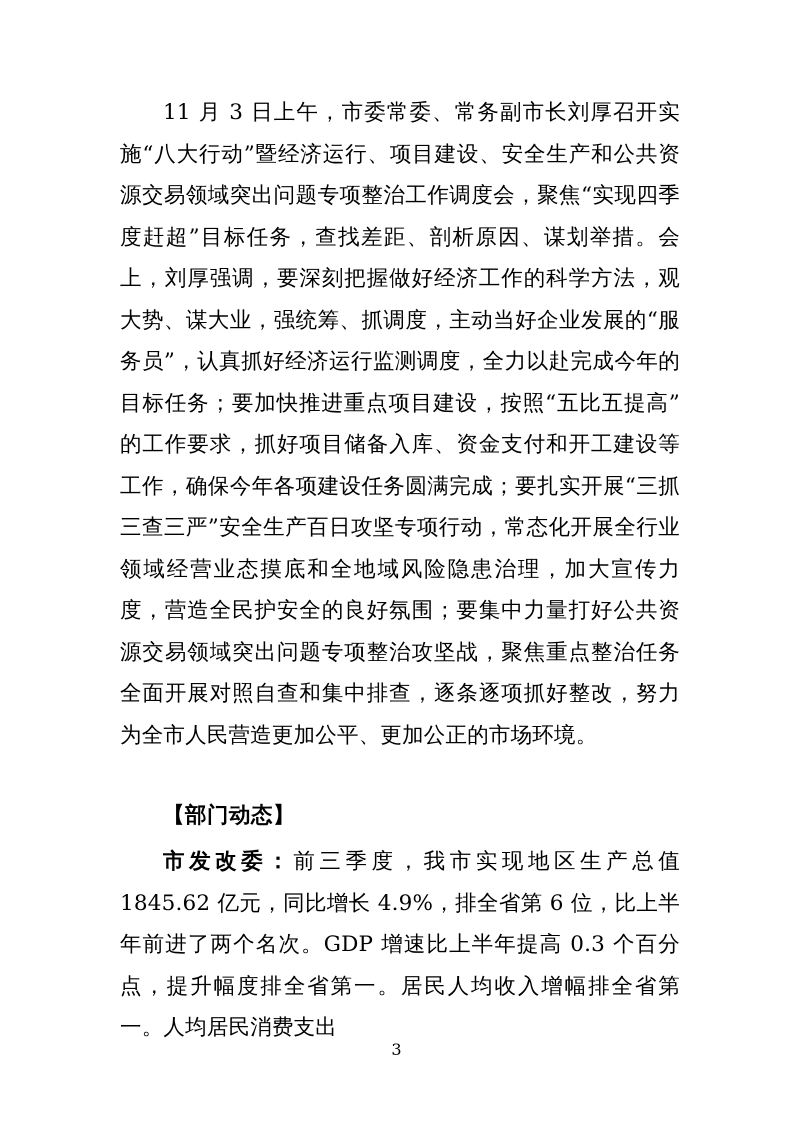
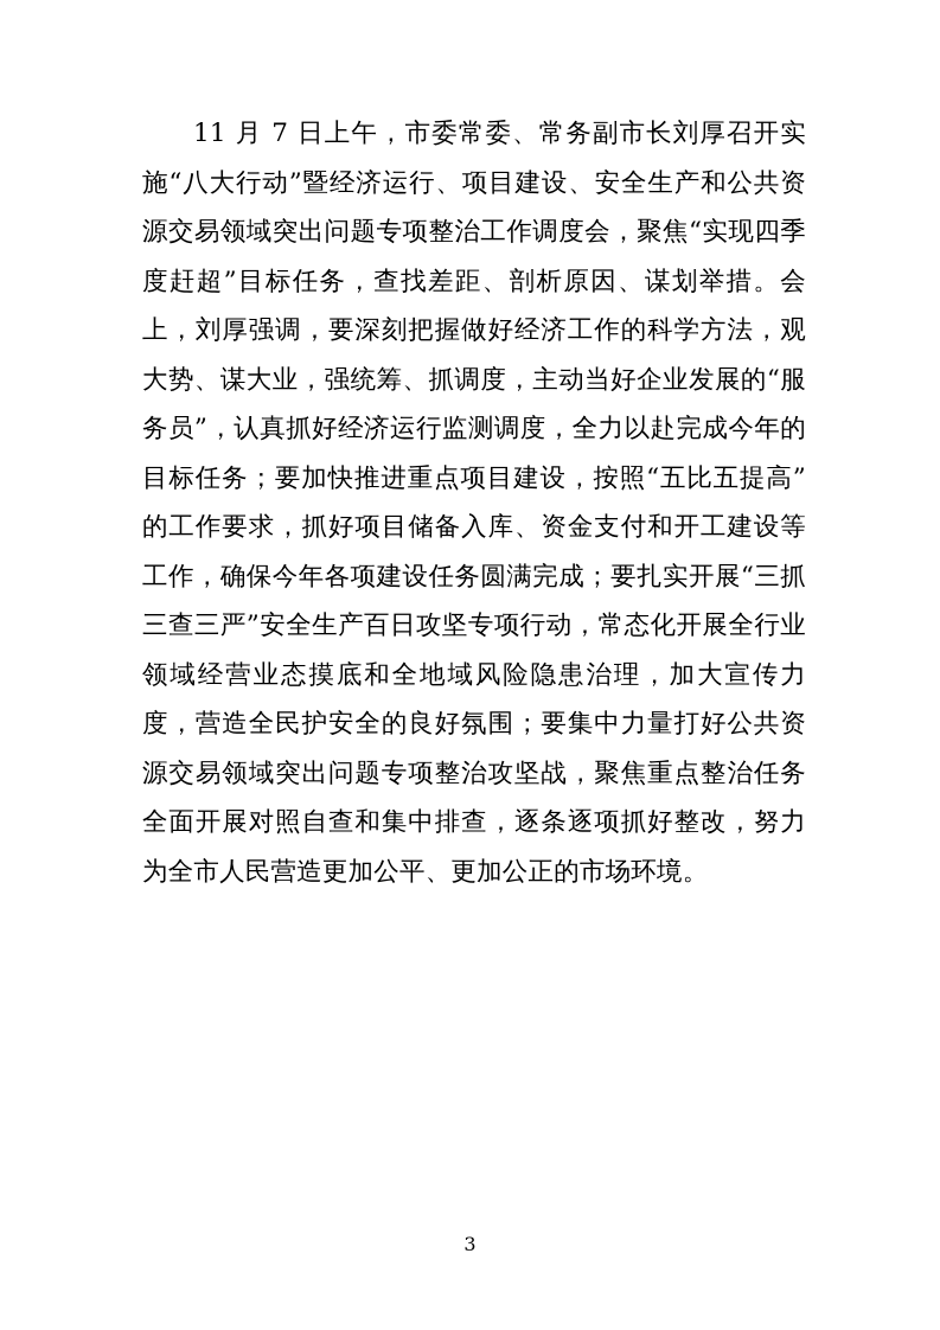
- 11 月 3 日上午，市委常委、常务副市长刘厚召开实施“八大行动”暨经济运行、项目建设、安全生产和公共资源交易领域突出问题专项整治工作调度会，聚焦“实现四季度赶超”目标任务，查找差距、剖析原因、谋划举措。会上，刘厚强调，要深刻把握做好经济工作的科学方法，观大势、谋大业，强统筹、抓调度，主动当好企业发展的“服务员”，认真抓好经济运行监测调度，全力以赴完成今年的目标任务；要加快推进重点项目建设，按照“五比五提高”的工作要求，抓好项目储备入库、资金支付和开工建设等工作，确保今年各项建设任务圆满完成；要扎实开展“三抓三查三严”安全生产百日攻坚专项行动，常态化开展全行业领域经营业态摸底和全地域风险隐患治理，加大宣传力度，营造全民护安全的良好氛围；要集中力量打好公共资源交易领域突出问题专项整治攻坚战，聚焦重点整治任务全面开展对照自查和集中排查，逐条逐项抓好整改，努力为全市人民营造更加公平、更加公正的市场环境。
+ 11 月 7 日上午，市委常委、常务副市长刘厚召开实施“八大行动”暨经济运行、项目建设、安全生产和公共资源交易领域突出问题专项整治工作调度会，聚焦“实现四季度赶超”目标任务，查找差距、剖析原因、谋划举措。会上，刘厚强调，要深刻把握做好经济工作的科学方法，观大势、谋大业，强统筹、抓调度，主动当好企业发展的“服务员”，认真抓好经济运行监测调度，全力以赴完成今年的目标任务；要加快推进重点项目建设，按照“五比五提高”的工作要求，抓好项目储备入库、资金支付和开工建设等工作，确保今年各项建设任务圆满完成；要扎实开展“三抓三查三严”安全生产百日攻坚专项行动，常态化开展全行业领域经营业态摸底和全地域风险隐患治理，加大宣传力度，营造全民护安全的良好氛围；要集中力量打好公共资源交易领域突出问题专项整治攻坚战，聚焦重点整治任务全面开展对照自查和集中排查，逐条逐项抓好整改，努力为全市人民营造更加公平、更加公正的市场环境。
- 【部门动态】
- 市发改委：前三季度，我市实现地区生产总值 1845.62 亿元，同比增长 4.9%，排全省第 6 位，比上半年前进了两个名次。GDP 增速比上半年提高 0.3 个百分点，提升幅度排全省第一。居民人均收入增幅排全省第一。人均居民消费支出
  3
